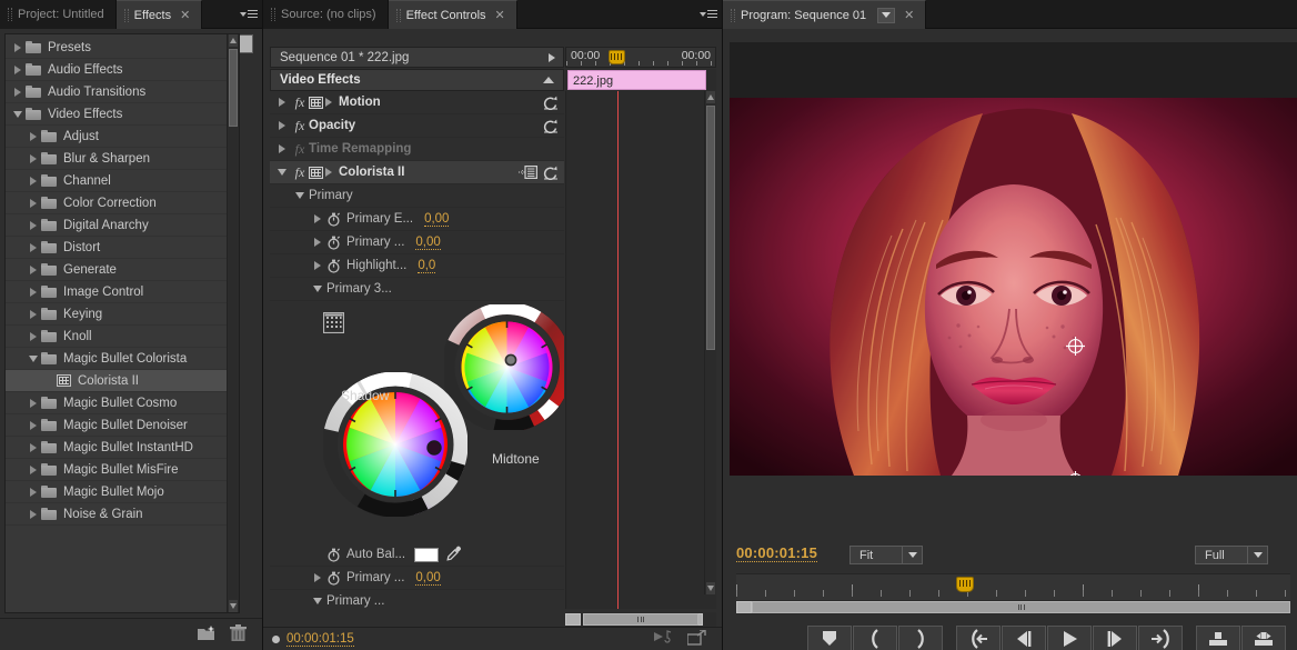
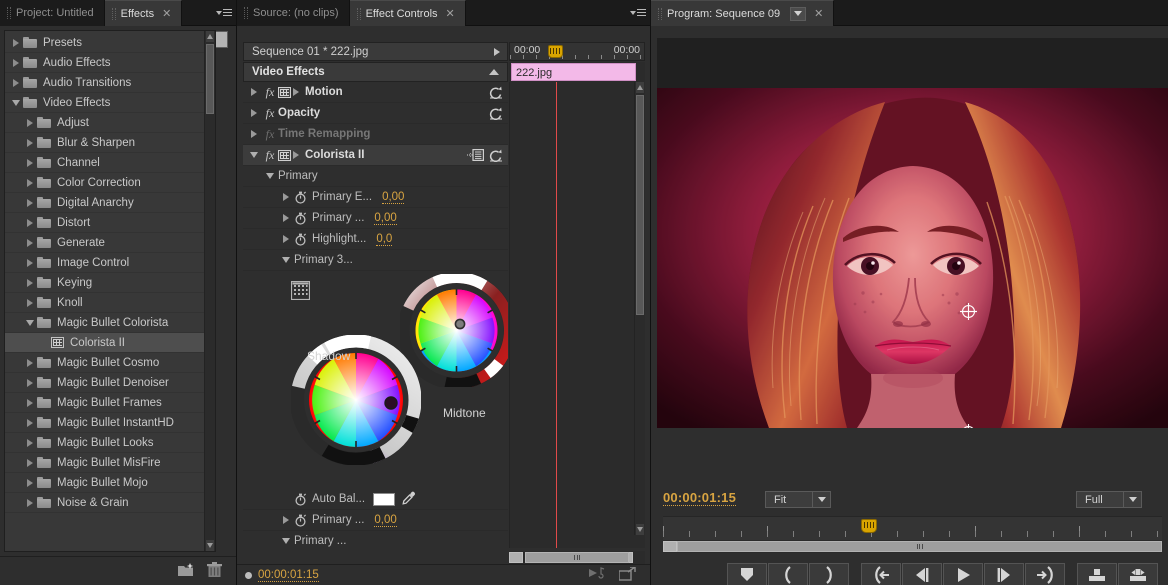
  Project: Untitled
  Effects
  ✕
  Presets
  Audio Effects
  Audio Transitions
  Video Effects
  Adjust
  Blur & Sharpen
  Channel
  Color Correction
  Digital Anarchy
  Distort
  Generate
  Image Control
  Keying
  Knoll
  Magic Bullet Colorista
  Colorista II
  Magic Bullet Cosmo
  Magic Bullet Denoiser
+ Magic Bullet Frames
  Magic Bullet InstantHD
+ Magic Bullet Looks
  Magic Bullet MisFire
  Magic Bullet Mojo
  Noise & Grain
  Source: (no clips)
  Effect Controls
  ✕
  Sequence 01 * 222.jpg
  00:00
  00:00
  Video Effects
  222.jpg
  fx
  Motion
  fx
  Opacity
  fx
  Time Remapping
  fx
  Colorista II
  Primary
  Primary E...
  0,00
  Primary ...
  0,00
  Highlight...
  0,0
  Primary 3...
  Shadow
  Midtone
  Auto Bal...
  Primary ...
  0,00
  Primary ...
  00:00:01:15
- Program: Sequence 01
+ Program: Sequence 09
  ✕
  00:00:01:15
  Fit
  Full
